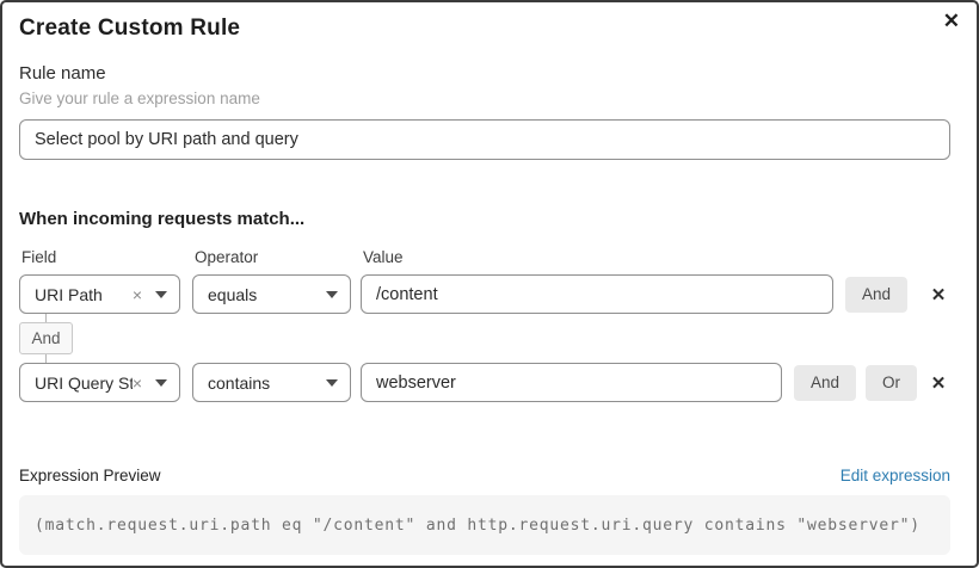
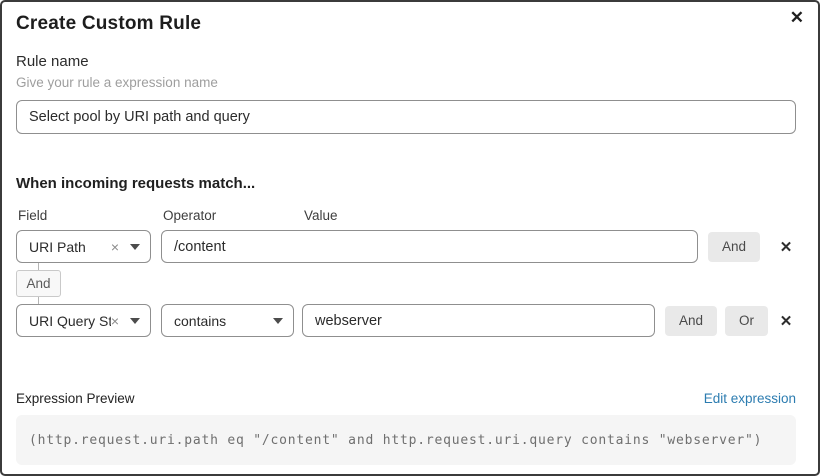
  ✕
  Create Custom Rule
  Rule name
  Give your rule a expression name
  Select pool by URI path and query
  When incoming requests match...
  Field
  Operator
  Value
  URI Path
  ×
- equals
  /content
  And
  ✕
  And
  URI Query St
  ×
  contains
  webserver
  And
  Or
  ✕
  Expression Preview
  Edit expression
- (match.request.uri.path eq "/content" and http.request.uri.query contains "webserver")
+ (http.request.uri.path eq "/content" and http.request.uri.query contains "webserver")
